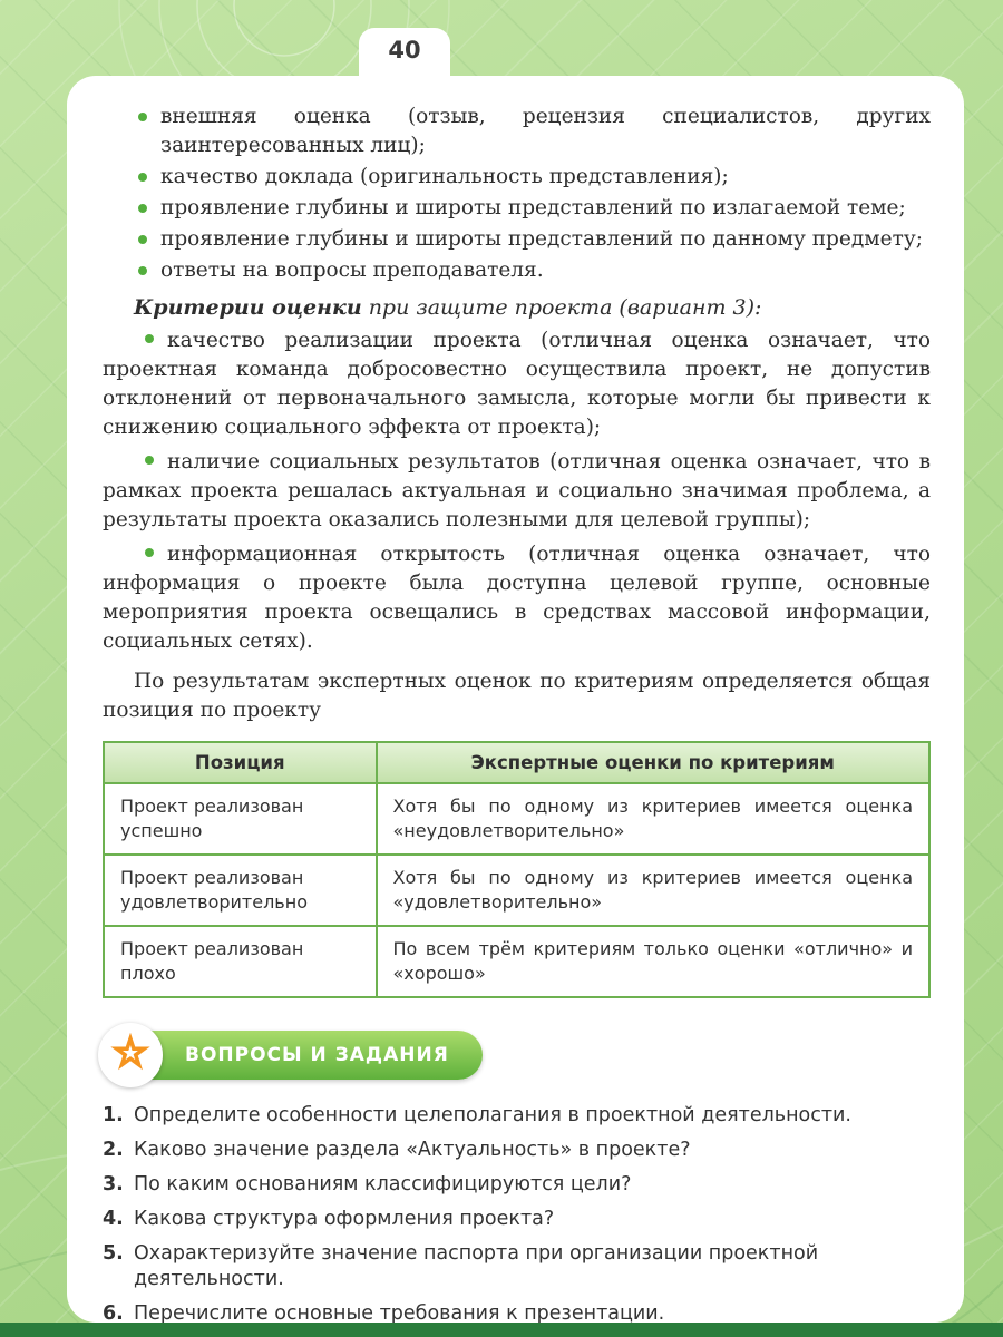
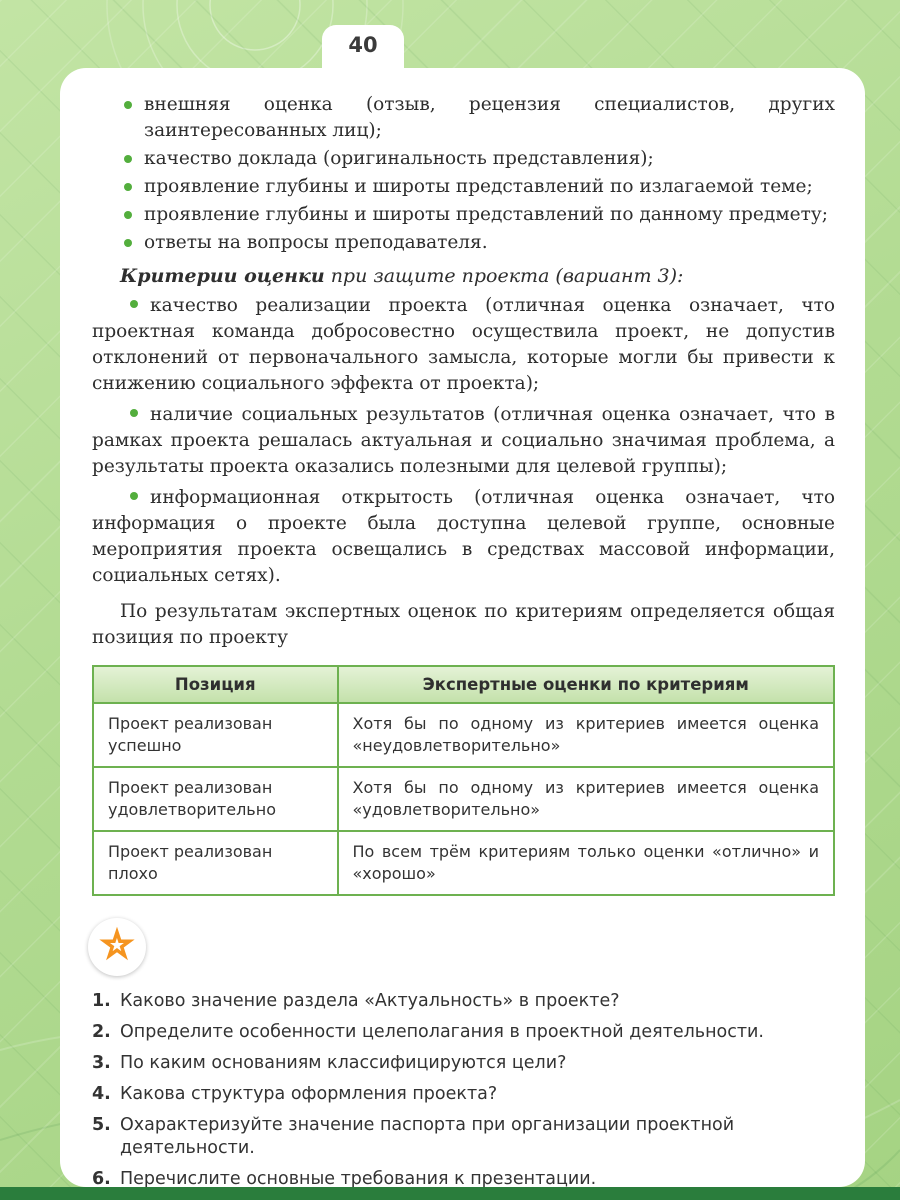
  40
  внешняя оценка (отзыв, рецензия специалистов, других заинтересованных лиц);
  качество доклада (оригинальность представления);
  проявление глубины и широты представлений по излагаемой теме;
  проявление глубины и широты представлений по данному предмету;
  ответы на вопросы преподавателя.
  Критерии оценки при защите проекта (вариант 3):
  качество реализации проекта (отличная оценка означает, что проектная команда добросовестно осуществила проект, не допустив отклонений от первоначального замысла, которые могли бы привести к снижению социального эффекта от проекта);
  наличие социальных результатов (отличная оценка означает, что в рамках проекта решалась актуальная и социально значимая проблема, а результаты проекта оказались полезными для целевой группы);
  информационная открытость (отличная оценка означает, что информация о проекте была доступна целевой группе, основные мероприятия проекта освещались в средствах массовой информации, социальных сетях).
  По результатам экспертных оценок по критериям определяется общая позиция по проекту
  Позиция	Экспертные оценки по критериям
  Проект реализован успешно	Хотя бы по одному из критериев имеется оценка «неудовлетворительно»
  Проект реализован удовлетворительно	Хотя бы по одному из критериев имеется оценка «удовлетворительно»
  Проект реализован плохо	По всем трём критериям только оценки «отлично» и «хорошо»
  ★
  ★
- ВОПРОСЫ И ЗАДАНИЯ
  1.
- Определите особенности целеполагания в проектной деятельности.
+ Каково значение раздела «Актуальность» в проекте?
  2.
- Каково значение раздела «Актуальность» в проекте?
+ Определите особенности целеполагания в проектной деятельности.
  3.
  По каким основаниям классифицируются цели?
  4.
  Какова структура оформления проекта?
  5.
  Охарактеризуйте значение паспорта при организации проектной деятельности.
  6.
  Перечислите основные требования к презентации.
